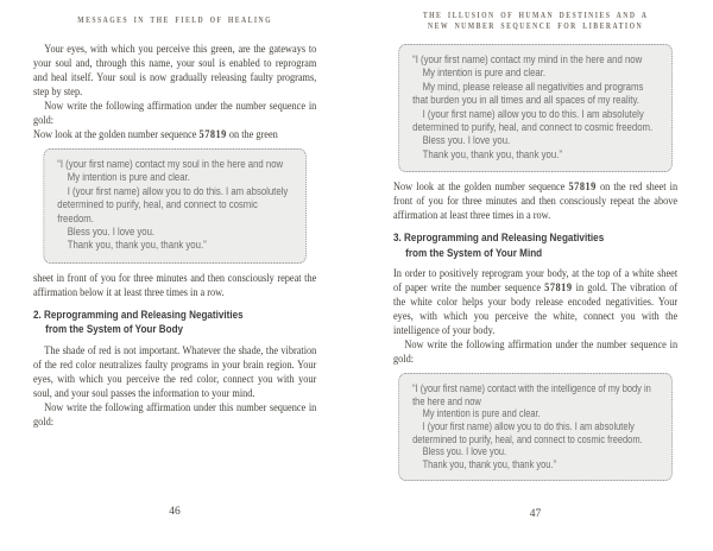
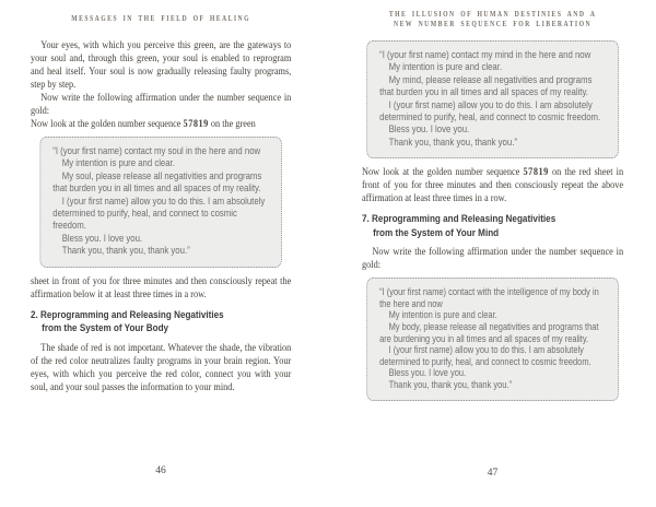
- Your eyes, with which you perceive this green, are the gateways to your soul and, through this name, your soul is enabled to reprogram and heal itself. Your soul is now gradually releasing faulty programs, step by step.
+ Your eyes, with which you perceive this green, are the gateways to your soul and, through this green, your soul is enabled to reprogram and heal itself. Your soul is now gradually releasing faulty programs, step by step.
  Now write the following affirmation under the number sequence in gold:
  Now look at the golden number sequence 57819 on the green
  “I (your first name) contact my soul in the here and now
  My intention is pure and clear.
+ My soul, please release all negativities and programs that burden you in all times and all spaces of my reality.
  I (your first name) allow you to do this. I am absolutely determined to purify, heal, and connect to cosmic freedom.
  Bless you. I love you.
  Thank you, thank you, thank you.”
  sheet in front of you for three minutes and then consciously repeat the affirmation below it at least three times in a row.
  2. Reprogramming and Releasing Negativities
  from the System of Your Body
  The shade of red is not important. Whatever the shade, the vibration of the red color neutralizes faulty programs in your brain region. Your eyes, with which you perceive the red color, connect you with your soul, and your soul passes the information to your mind.
- Now write the following affirmation under this number sequence in gold:
  “I (your first name) contact my mind in the here and now
  My intention is pure and clear.
  My mind, please release all negativities and programs that burden you in all times and all spaces of my reality.
  I (your first name) allow you to do this. I am absolutely determined to purify, heal, and connect to cosmic freedom.
  Bless you. I love you.
  Thank you, thank you, thank you.”
  Now look at the golden number sequence 57819 on the red sheet in front of you for three minutes and then consciously repeat the above affirmation at least three times in a row.
- 3. Reprogramming and Releasing Negativities
+ 7. Reprogramming and Releasing Negativities
  from the System of Your Mind
- In order to positively reprogram your body, at the top of a white sheet of paper write the number sequence 57819 in gold. The vibration of the white color helps your body release encoded negativities. Your eyes, with which you perceive the white, connect you with the intelligence of your body.
  Now write the following affirmation under the number sequence in gold:
  “I (your first name) contact with the intelligence of my body in the here and now
  My intention is pure and clear.
+ My body, please release all negativities and programs that are burdening you in all times and all spaces of my reality.
  I (your first name) allow you to do this. I am absolutely determined to purify, heal, and connect to cosmic freedom.
  Bless you. I love you.
  Thank you, thank you, thank you.”
  46
  47
